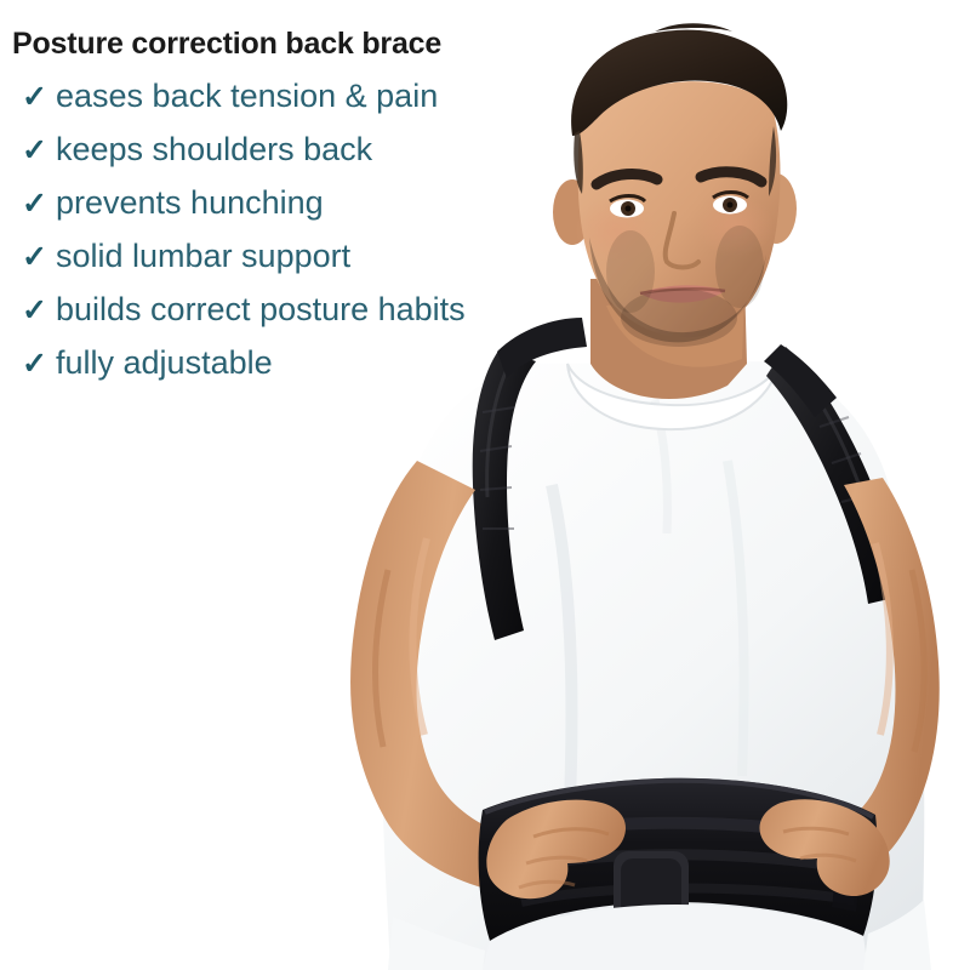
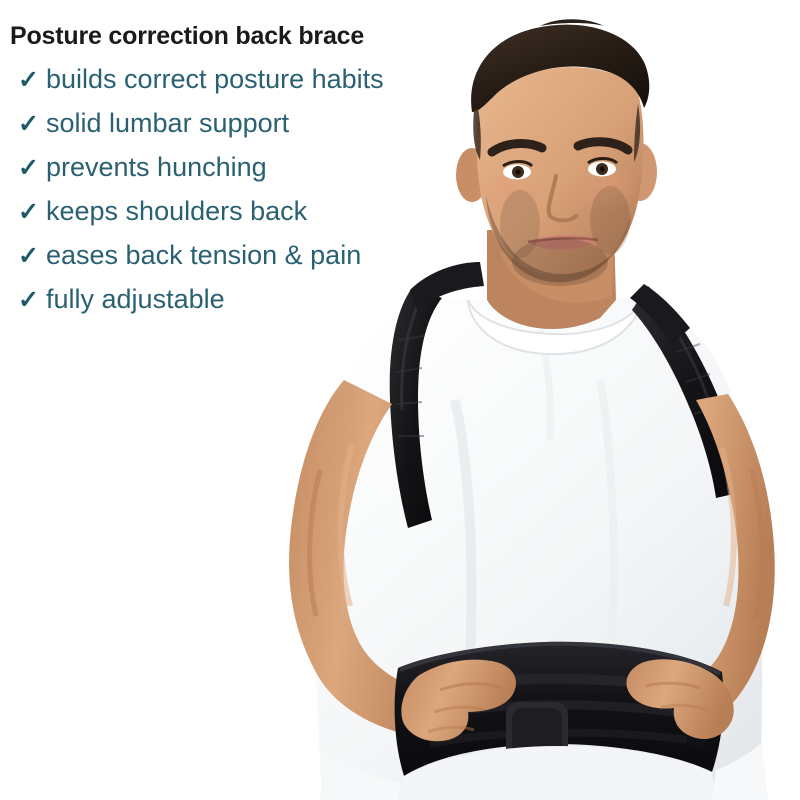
  Posture correction back brace
  ✓
- eases back tension & pain
+ builds correct posture habits
  ✓
- keeps shoulders back
+ solid lumbar support
  ✓
  prevents hunching
  ✓
- solid lumbar support
+ keeps shoulders back
  ✓
- builds correct posture habits
+ eases back tension & pain
  ✓
  fully adjustable
